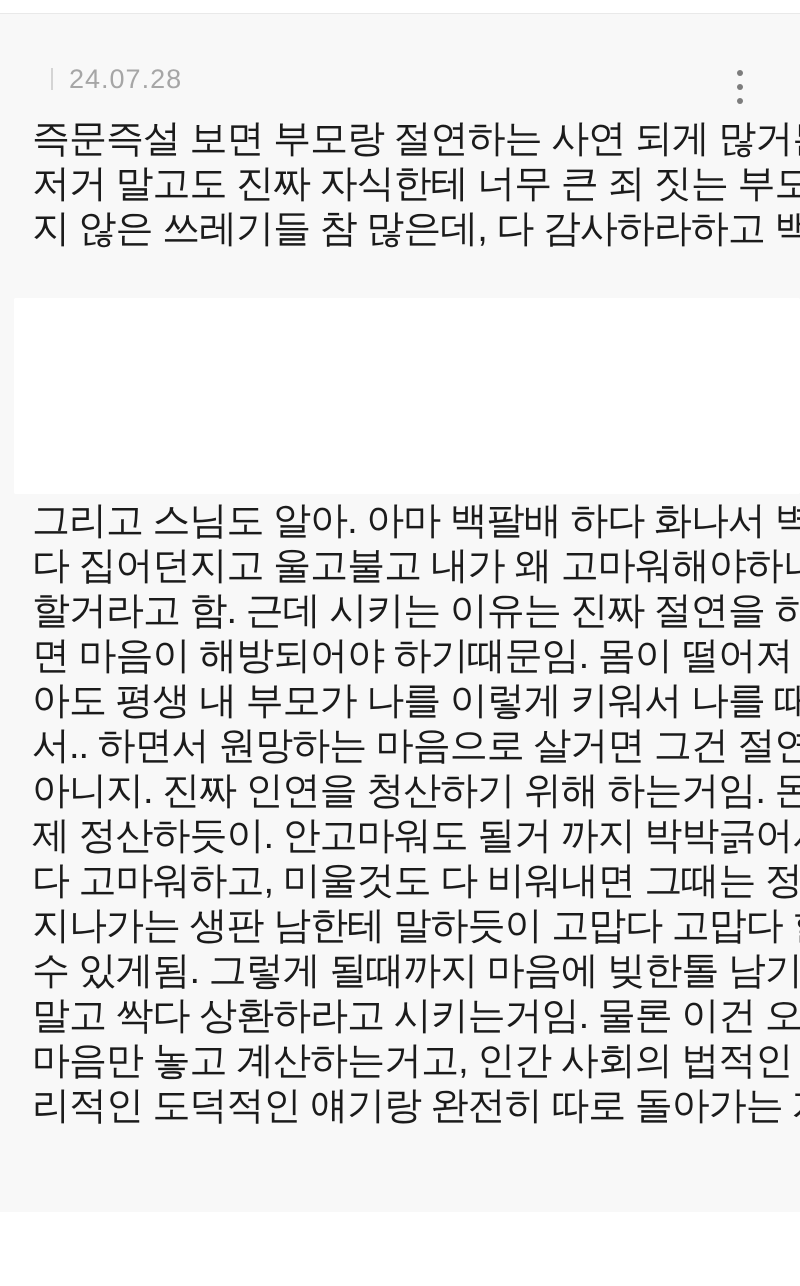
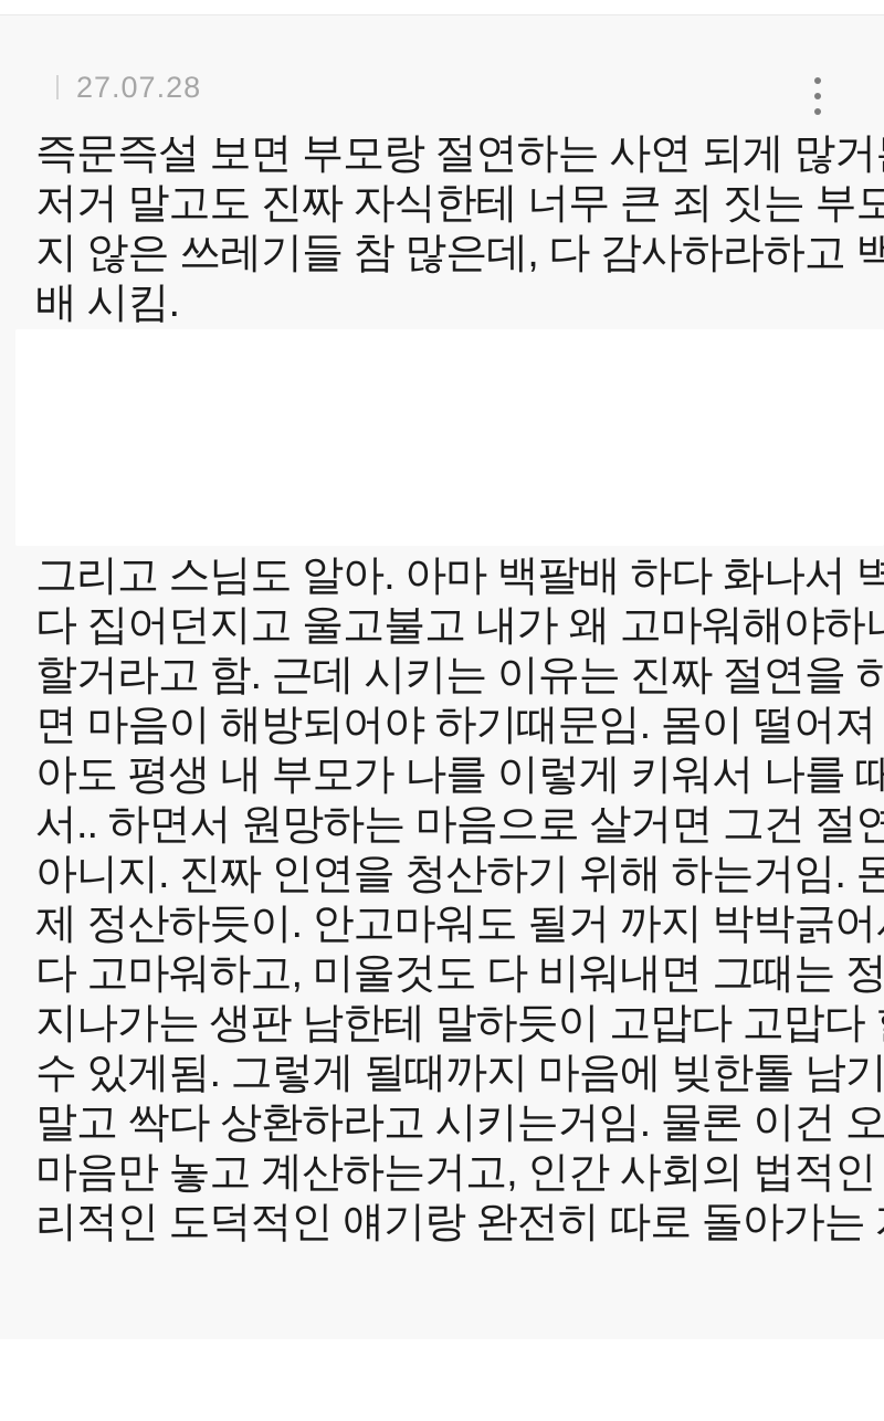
- 24.07.28
+ 27.07.28
  즉문즉설 보면 부모랑 절연하는 사연 되게 많거
  저거 말고도 진짜 자식한테 너무 큰 죄 짓는 부모
  지 않은 쓰레기들 참 많은데, 다 감사하라하고 백
+ 배 시킴.
  그리고 스님도 알아. 아마 백팔배 하다 화나서 벽
  다 집어던지고 울고불고 내가 왜 고마워해야하
  할거라고 함. 근데 시키는 이유는 진짜 절연을 하
  면 마음이 해방되어야 하기때문임. 몸이 떨어져
  아도 평생 내 부모가 나를 이렇게 키워서 나를 때
  서.. 하면서 원망하는 마음으로 살거면 그건 절연
  아니지. 진짜 인연을 청산하기 위해 하는거임. 돈
  제 정산하듯이. 안고마워도 될거 까지 박박긁어
  다 고마워하고, 미울것도 다 비워내면 그때는 정
  지나가는 생판 남한테 말하듯이 고맙다 고맙다
  수 있게됨. 그렇게 될때까지 마음에 빚한톨 남기
  말고 싹다 상환하라고 시키는거임. 물론 이건 오
  마음만 놓고 계산하는거고, 인간 사회의 법적인
  리적인 도덕적인 얘기랑 완전히 따로 돌아가는
